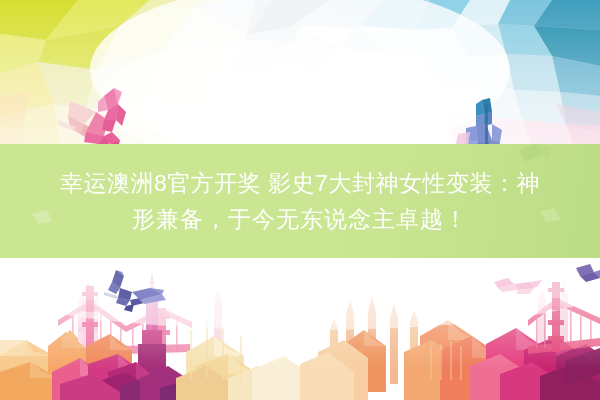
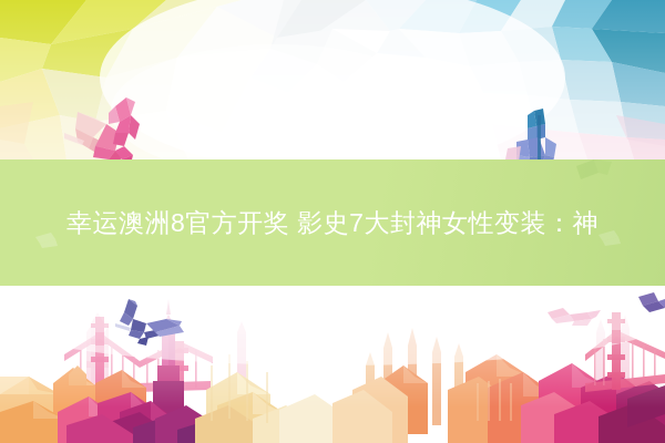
  幸运澳洲8官方开奖 影史7大封神女性变装：神
- 形兼备，于今无东说念主卓越！
